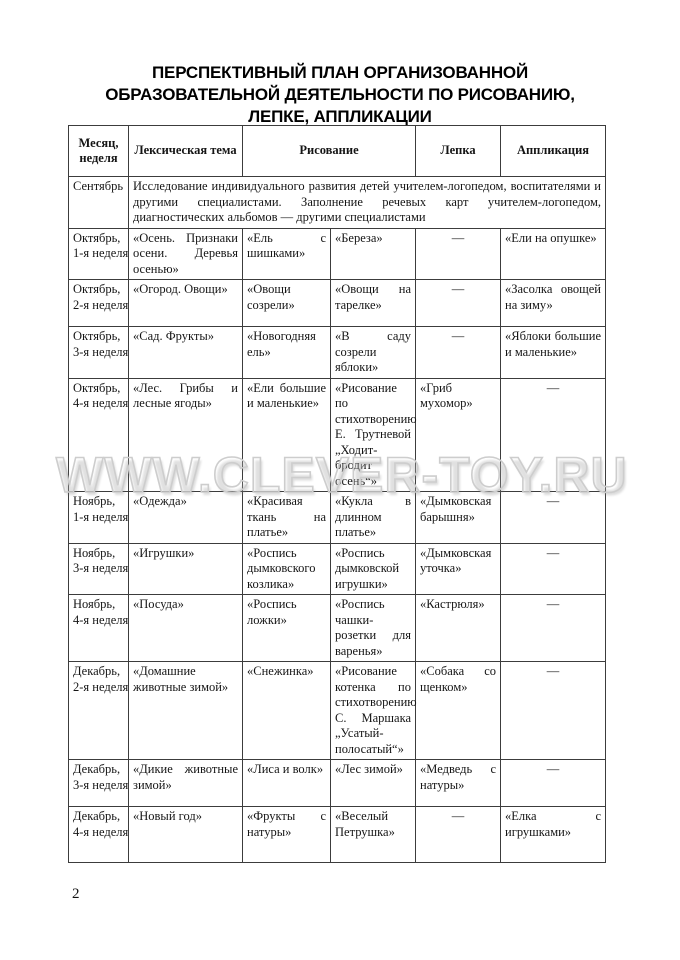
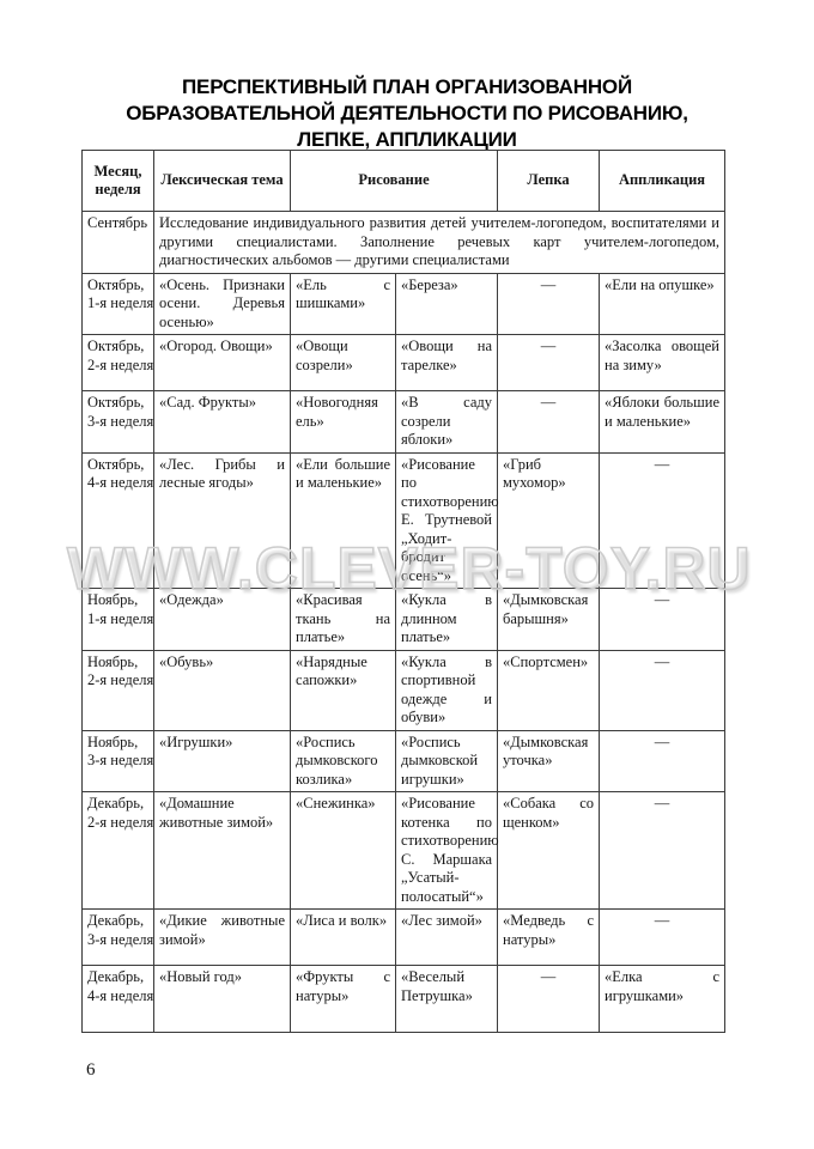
  ПЕРСПЕКТИВНЫЙ ПЛАН ОРГАНИЗОВАННОЙ ОБРАЗОВАТЕЛЬНОЙ ДЕЯТЕЛЬНОСТИ ПО РИСОВАНИЮ, ЛЕПКЕ, АППЛИКАЦИИ
  Месяц, неделя	Лексическая тема	Рисование	Лепка	Аппликация
  Сентябрь	Исследование индивидуального развития детей учителем-логопедом, воспитателями и другими специалистами. Заполнение речевых карт учителем-логопедом, диагностических альбомов — другими специалистами
  Октябрь, 1-я неделя	«Осень. Признаки осени. Деревья осенью»	«Ель с шишками»	«Береза»	—	«Ели на опушке»
  Октябрь, 2-я неделя	«Огород. Овощи»	«Овощи созрели»	«Овощи на тарелке»	—	«Засолка овощей на зиму»
  Октябрь, 3-я неделя	«Сад. Фрукты»	«Новогодняя ель»	«В саду созрели яблоки»	—	«Яблоки большие и маленькие»
  Октябрь, 4-я неделя	«Лес. Грибы и лесные ягоды»	«Ели большие и маленькие»	«Рисование по стихотворению Е. Трутневой „Ходит-бродит осень“»	«Гриб мухомор»	—
  Ноябрь, 1-я неделя	«Одежда»	«Красивая ткань на платье»	«Кукла в длинном платье»	«Дымковская барышня»	—
+ Ноябрь, 2-я неделя	«Обувь»	«Нарядные сапожки»	«Кукла в спортивной одежде и обуви»	«Спортсмен»	—
  Ноябрь, 3-я неделя	«Игрушки»	«Роспись дымковского козлика»	«Роспись дымковской игрушки»	«Дымковская уточка»	—
- Ноябрь, 4-я неделя	«Посуда»	«Роспись ложки»	«Роспись чашки-розетки для варенья»	«Кастрюля»	—
  Декабрь, 2-я неделя	«Домашние животные зимой»	«Снежинка»	«Рисование котенка по стихотворению С. Маршака „Усатый-полосатый“»	«Собака со щенком»	—
  Декабрь, 3-я неделя	«Дикие животные зимой»	«Лиса и волк»	«Лес зимой»	«Медведь с натуры»	—
  Декабрь, 4-я неделя	«Новый год»	«Фрукты с натуры»	«Веселый Петрушка»	—	«Елка с игрушками»
  WWW.CLEVER-TOY.RU
- 2
+ 6
